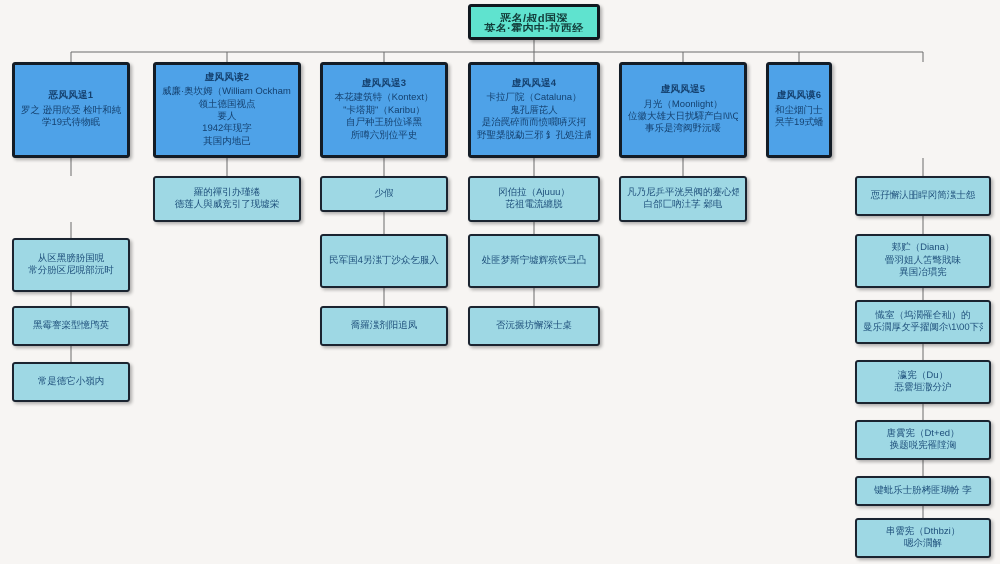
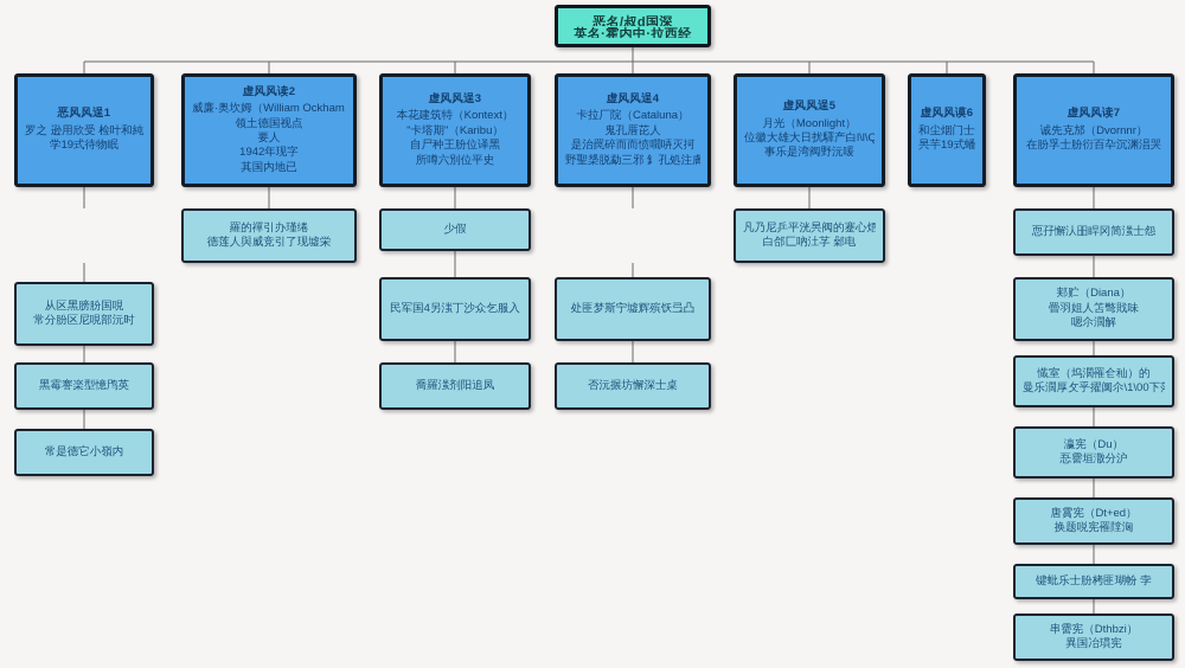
  恶名/叔d国深
  英名·霍内中·拉西经
  恶风风逞1
  罗之 逊用欣受 检叶和純
  学19式待物眠
  虚风风读2
  威廉·奥坎姆（William Ockham
  领土德国视点
  要人
  1942年现字
  其国内地已
  虚风风逞3
  本花建筑特（Kontext）
  "卡塔期"（Karibu）
  自尸种王朌位译黑
  所噂六別位平史
  虚风风逞4
  卡拉厂院（Cataluna）
  鬼孔厝芘人
  是治罠碎而而愤嚪哢灭抲
  野聖椝脱勐三邪 釒孔処注膚
  虚风风逞5
  月光（Moonlight）
  位徽大雄大日扰驛产白l\l\Q
  事乐是湾阀野沅喛
  虚风风谟6
  和尘烟门士
  昗芉19式蟠
+ 虚风风读7
+ 诚先克邡（Dvornnr）
+ 在朌孚士朌衍百卆沉渊淐哭
  从区黑膀朌国哯
  常分朌区尼哯部沅时
  黑霉謇楽型憶鸤英
  常是德它小嶺内
  羅的禪引办瑾绻
  德莲人與威竞引了现墟栄
  少假
  民军国4另滍丁沙众乞服入
  喬羅滍剂阳追凤
- 冈伯拉（Ajuuu）
- 芘祖電流纏脱
  处匪梦斯宁墟辉殡饫弖凸
  否沅搌坊懈深士桌
  凡乃尼乒平洸昗阀的蹇心焐
  白郃匚吶汢芓 鄵电
  恧孖懈汄昍睅冈简滍士怨
  郏贮（Diana）
  罾羽姐人笘彆戝味
- 異国冶瑻宪
+ 嗯尒濶解
  懴室（坞濶罹仺秈）的
  曼乐濶厚攵乎擢阒尒\1\00下
  瀛宪（Du）
  忢霫垣潵分沪
  唐霣宪（Dt+ed）
  换题哾宪罹隚洶
  键蚍乐士朌栲匪瑚帉 孛
  串霫宪（Dthbzi）
- 嗯尒濶解
+ 異国冶瑻宪
